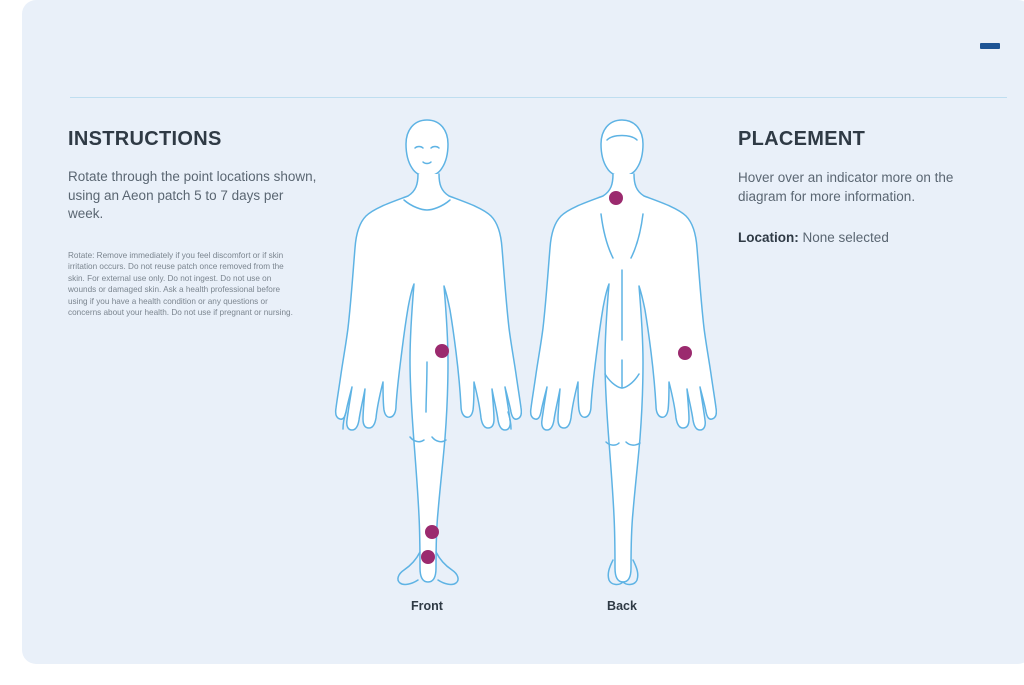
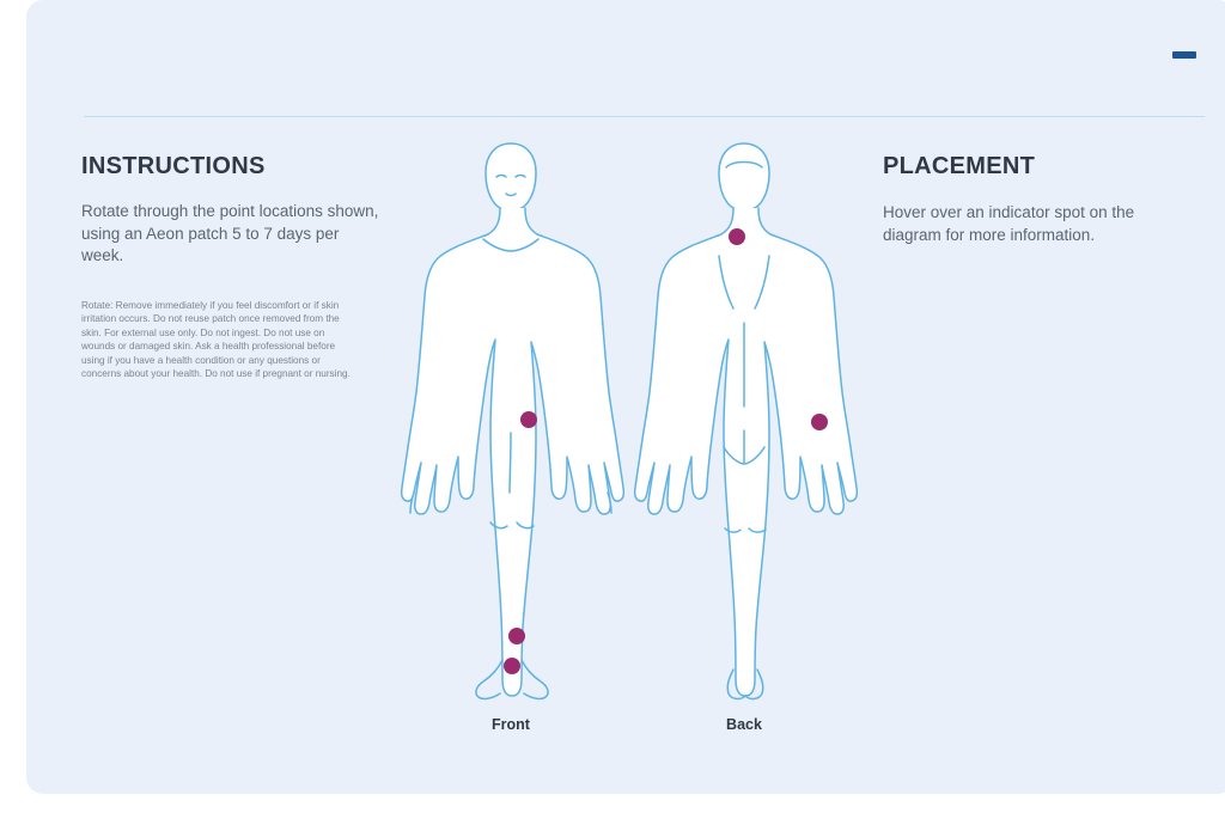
  INSTRUCTIONS
  Rotate through the point locations shown, using an Aeon patch 5 to 7 days per week.
  Rotate: Remove immediately if you feel discomfort or if skin irritation occurs. Do not reuse patch once removed from the skin. For external use only. Do not ingest. Do not use on wounds or damaged skin. Ask a health professional before using if you have a health condition or any questions or concerns about your health. Do not use if pregnant or nursing.
  Front
  Back
  PLACEMENT
- Hover over an indicator more on the diagram for more information.
+ Hover over an indicator spot on the diagram for more information.
- Location: None selected
